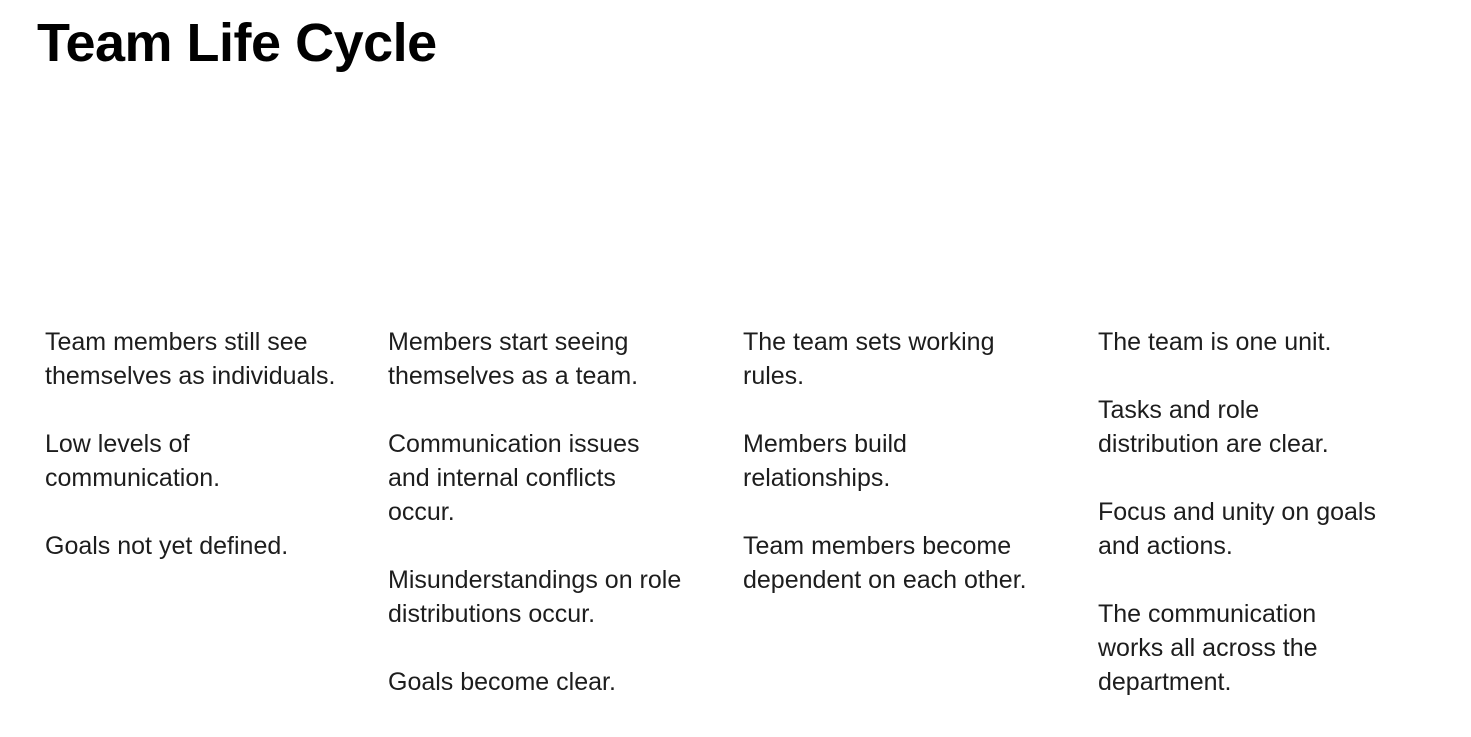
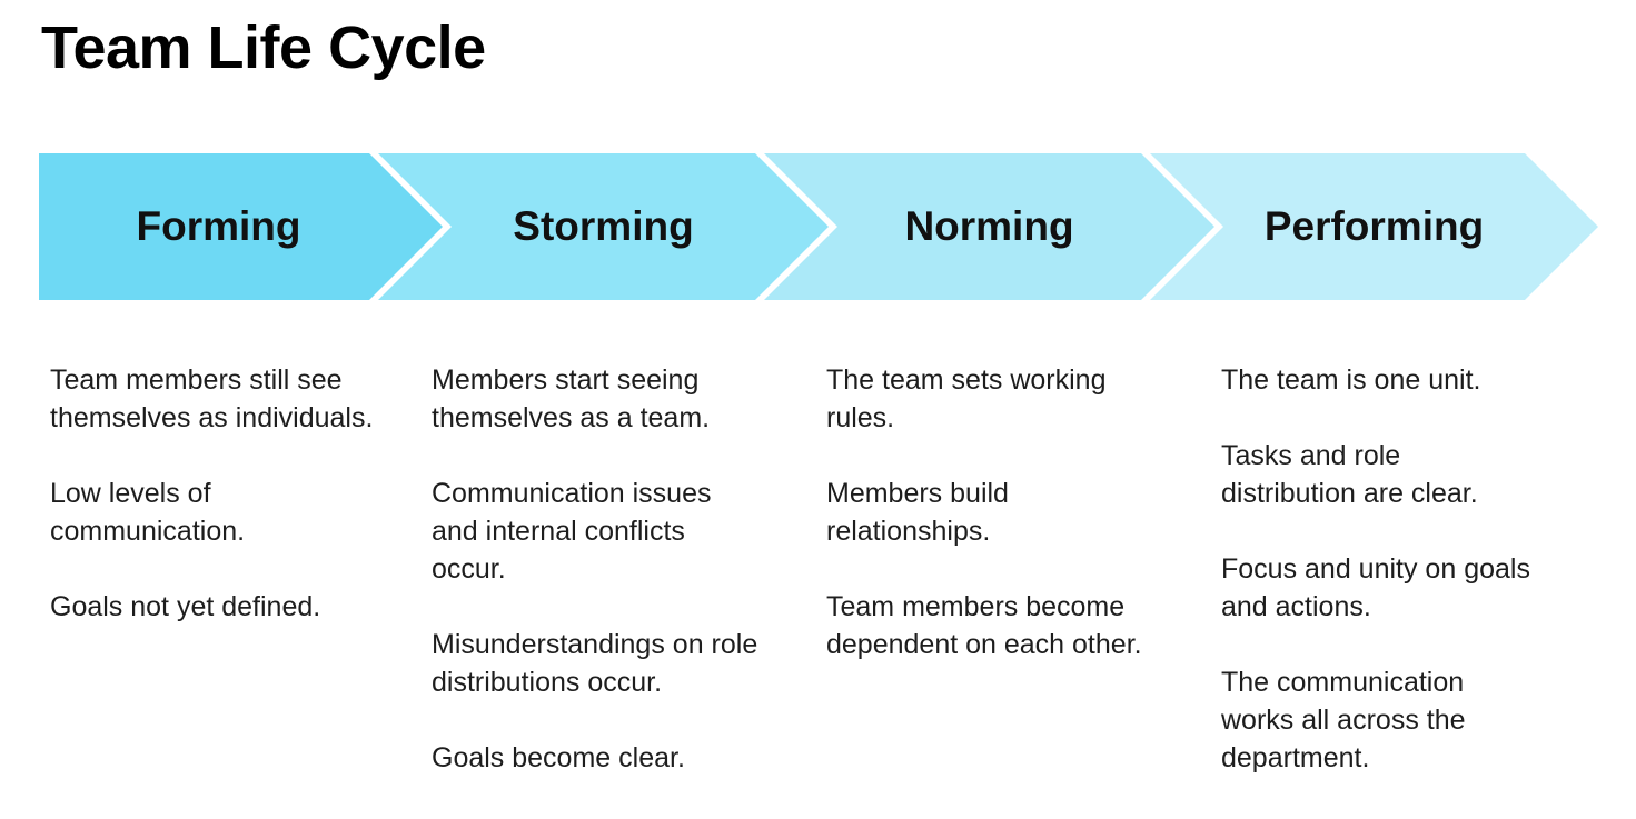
  Team Life Cycle
+ Forming
+ Storming
+ Norming
+ Performing
  Team members still see themselves as individuals.
  Low levels of communication.
  Goals not yet defined.
  Members start seeing themselves as a team.
  Communication issues and internal conflicts occur.
  Misunderstandings on role distributions occur.
  Goals become clear.
  The team sets working rules.
  Members build relationships.
  Team members become dependent on each other.
  The team is one unit.
  Tasks and role distribution are clear.
  Focus and unity on goals and actions.
  The communication works all across the department.
